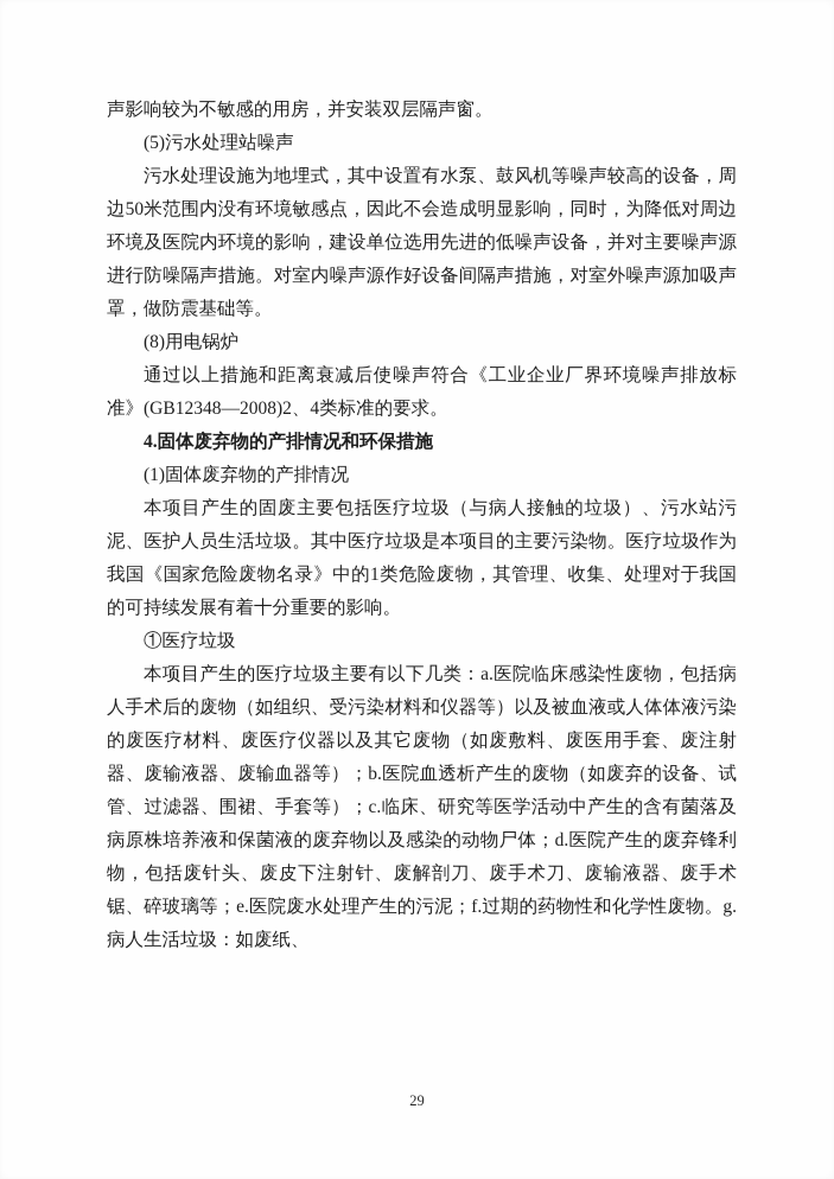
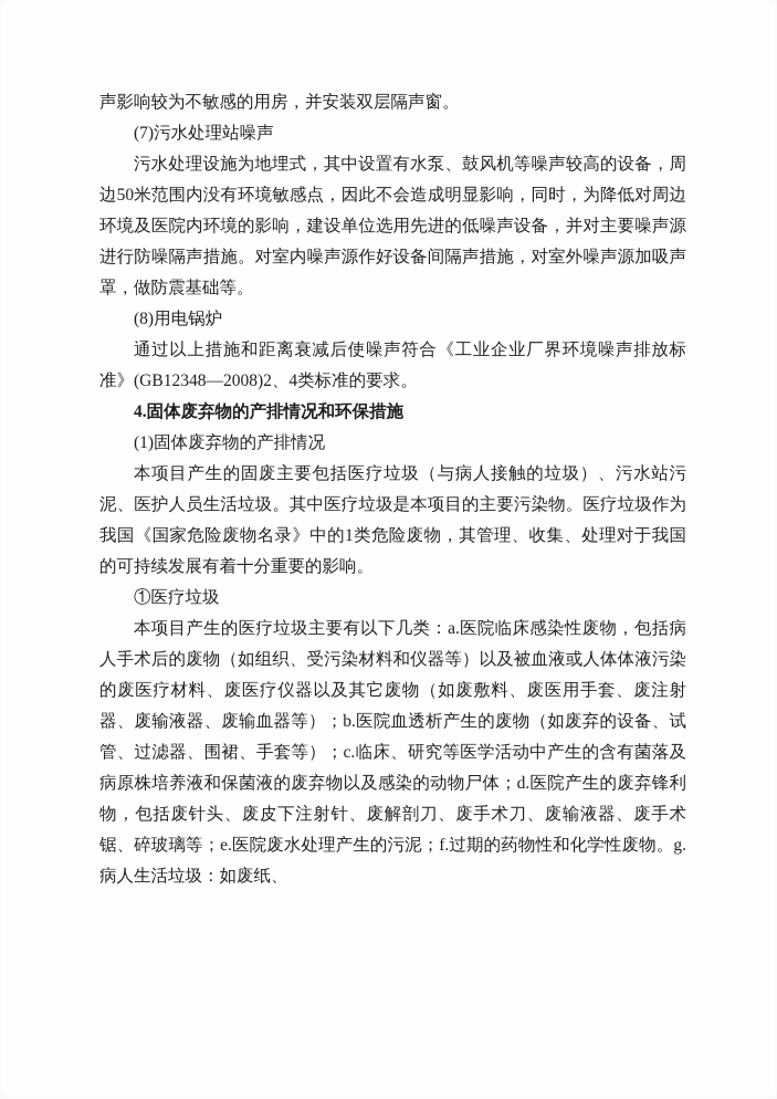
  声影响较为不敏感的用房，并安装双层隔声窗。
- (5)污水处理站噪声
+ (7)污水处理站噪声
  污水处理设施为地埋式，其中设置有水泵、鼓风机等噪声较高的设备，周边50米范围内没有环境敏感点，因此不会造成明显影响，同时，为降低对周边环境及医院内环境的影响，建设单位选用先进的低噪声设备，并对主要噪声源进行防噪隔声措施。对室内噪声源作好设备间隔声措施，对室外噪声源加吸声罩，做防震基础等。
  (8)用电锅炉
  通过以上措施和距离衰减后使噪声符合《工业企业厂界环境噪声排放标准》(GB12348—2008)2、4类标准的要求。
  4.固体废弃物的产排情况和环保措施
  (1)固体废弃物的产排情况
  本项目产生的固废主要包括医疗垃圾（与病人接触的垃圾）、污水站污泥、医护人员生活垃圾。其中医疗垃圾是本项目的主要污染物。医疗垃圾作为我国《国家危险废物名录》中的1类危险废物，其管理、收集、处理对于我国的可持续发展有着十分重要的影响。
  ①医疗垃圾
  本项目产生的医疗垃圾主要有以下几类：a.医院临床感染性废物，包括病人手术后的废物（如组织、受污染材料和仪器等）以及被血液或人体体液污染的废医疗材料、废医疗仪器以及其它废物（如废敷料、废医用手套、废注射器、废输液器、废输血器等）；b.医院血透析产生的废物（如废弃的设备、试管、过滤器、围裙、手套等）；c.临床、研究等医学活动中产生的含有菌落及病原株培养液和保菌液的废弃物以及感染的动物尸体；d.医院产生的废弃锋利物，包括废针头、废皮下注射针、废解剖刀、废手术刀、废输液器、废手术锯、碎玻璃等；e.医院废水处理产生的污泥；f.过期的药物性和化学性废物。g.病人生活垃圾：如废纸、
- 29
